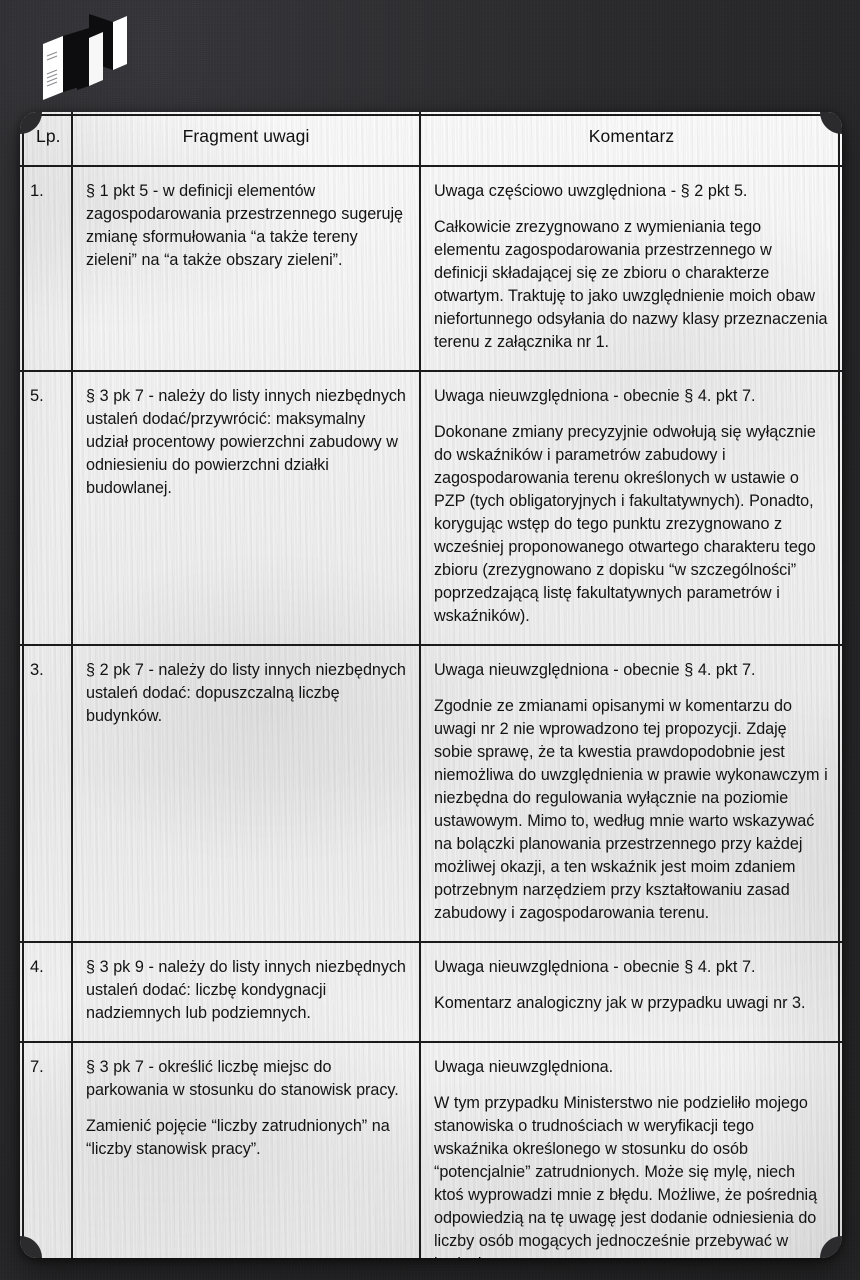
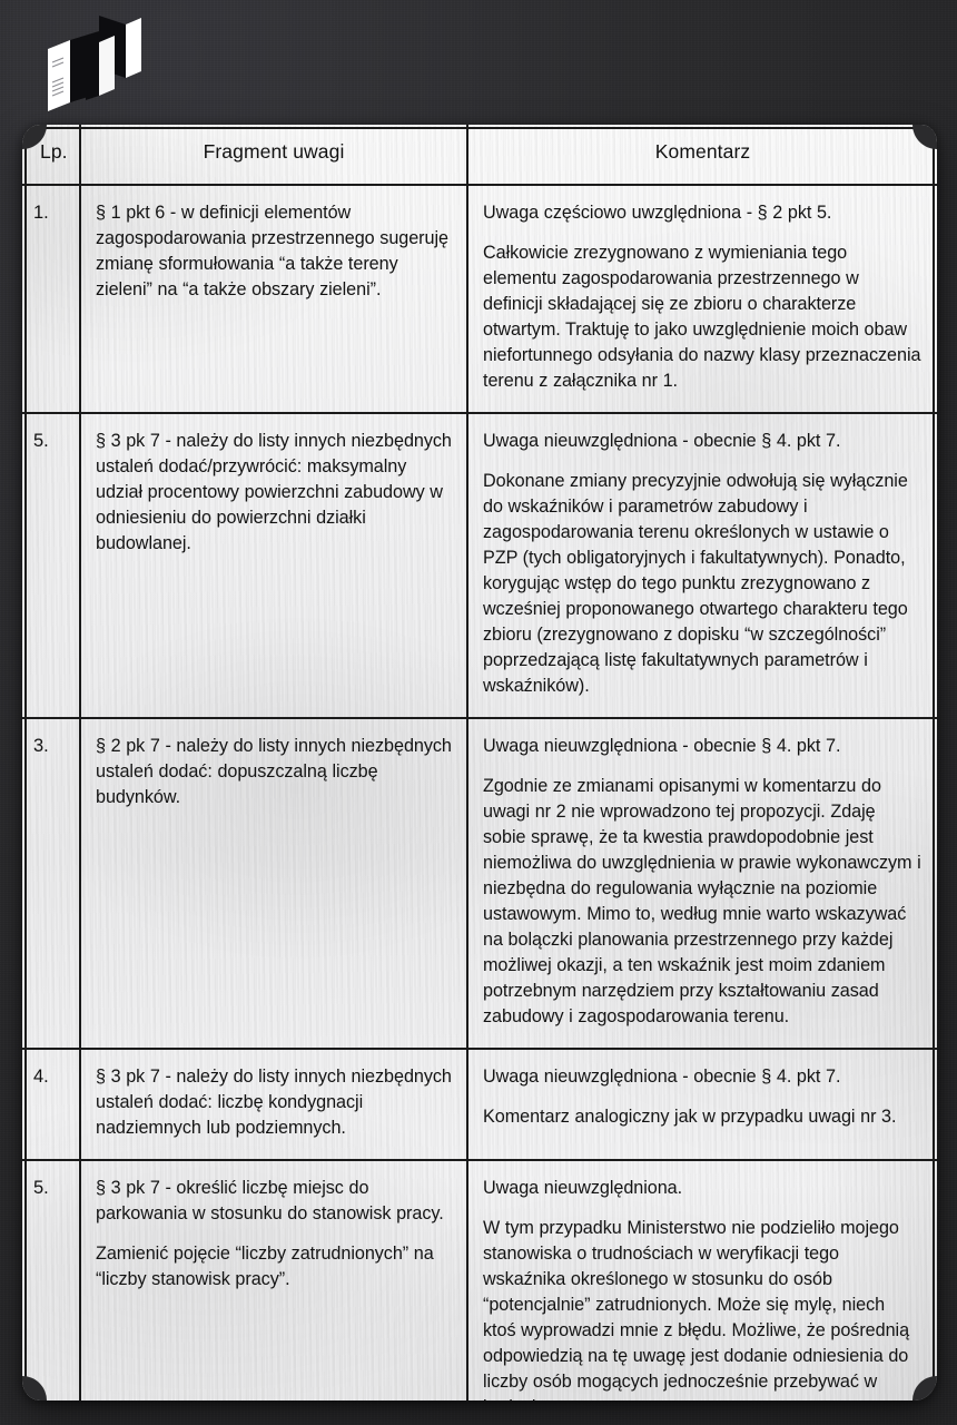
  Lp.	Fragment uwagi	Komentarz
- 1.	§ 1 pkt 5 - w definicji elementów zagospodarowania przestrzennego sugeruję zmianę sformułowania “a także tereny zieleni” na “a także obszary zieleni”.	Uwaga częściowo uwzględniona - § 2 pkt 5. Całkowicie zrezygnowano z wymieniania tego elementu zagospodarowania przestrzennego w definicji składającej się ze zbioru o charakterze otwartym. Traktuję to jako uwzględnienie moich obaw niefortunnego odsyłania do nazwy klasy przeznaczenia terenu z załącznika nr 1.
+ 1.	§ 1 pkt 6 - w definicji elementów zagospodarowania przestrzennego sugeruję zmianę sformułowania “a także tereny zieleni” na “a także obszary zieleni”.	Uwaga częściowo uwzględniona - § 2 pkt 5. Całkowicie zrezygnowano z wymieniania tego elementu zagospodarowania przestrzennego w definicji składającej się ze zbioru o charakterze otwartym. Traktuję to jako uwzględnienie moich obaw niefortunnego odsyłania do nazwy klasy przeznaczenia terenu z załącznika nr 1.
  5.	§ 3 pk 7 - należy do listy innych niezbędnych ustaleń dodać/przywrócić: maksymalny udział procentowy powierzchni zabudowy w odniesieniu do powierzchni działki budowlanej.	Uwaga nieuwzględniona - obecnie § 4. pkt 7. Dokonane zmiany precyzyjnie odwołują się wyłącznie do wskaźników i parametrów zabudowy i zagospodarowania terenu określonych w ustawie o PZP (tych obligatoryjnych i fakultatywnych). Ponadto, korygując wstęp do tego punktu zrezygnowano z wcześniej proponowanego otwartego charakteru tego zbioru (zrezygnowano z dopisku “w szczególności” poprzedzającą listę fakultatywnych parametrów i wskaźników).
  3.	§ 2 pk 7 - należy do listy innych niezbędnych ustaleń dodać: dopuszczalną liczbę budynków.	Uwaga nieuwzględniona - obecnie § 4. pkt 7. Zgodnie ze zmianami opisanymi w komentarzu do uwagi nr 2 nie wprowadzono tej propozycji. Zdaję sobie sprawę, że ta kwestia prawdopodobnie jest niemożliwa do uwzględnienia w prawie wykonawczym i niezbędna do regulowania wyłącznie na poziomie ustawowym. Mimo to, według mnie warto wskazywać na bolączki planowania przestrzennego przy każdej możliwej okazji, a ten wskaźnik jest moim zdaniem potrzebnym narzędziem przy kształtowaniu zasad zabudowy i zagospodarowania terenu.
- 4.	§ 3 pk 9 - należy do listy innych niezbędnych ustaleń dodać: liczbę kondygnacji nadziemnych lub podziemnych.	Uwaga nieuwzględniona - obecnie § 4. pkt 7. Komentarz analogiczny jak w przypadku uwagi nr 3.
+ 4.	§ 3 pk 7 - należy do listy innych niezbędnych ustaleń dodać: liczbę kondygnacji nadziemnych lub podziemnych.	Uwaga nieuwzględniona - obecnie § 4. pkt 7. Komentarz analogiczny jak w przypadku uwagi nr 3.
- 7.	§ 3 pk 7 - określić liczbę miejsc do parkowania w stosunku do stanowisk pracy. Zamienić pojęcie “liczby zatrudnionych” na “liczby stanowisk pracy”.	Uwaga nieuwzględniona. W tym przypadku Ministerstwo nie podzieliło mojego stanowiska o trudnościach w weryfikacji tego wskaźnika określonego w stosunku do osób “potencjalnie” zatrudnionych. Może się mylę, niech ktoś wyprowadzi mnie z błędu. Możliwe, że pośrednią odpowiedzią na tę uwagę jest dodanie odniesienia do liczby osób mogących jednocześnie przebywać w
+ 5.	§ 3 pk 7 - określić liczbę miejsc do parkowania w stosunku do stanowisk pracy. Zamienić pojęcie “liczby zatrudnionych” na “liczby stanowisk pracy”.	Uwaga nieuwzględniona. W tym przypadku Ministerstwo nie podzieliło mojego stanowiska o trudnościach w weryfikacji tego wskaźnika określonego w stosunku do osób “potencjalnie” zatrudnionych. Może się mylę, niech ktoś wyprowadzi mnie z błędu. Możliwe, że pośrednią odpowiedzią na tę uwagę jest dodanie odniesienia do liczby osób mogących jednocześnie przebywać w
